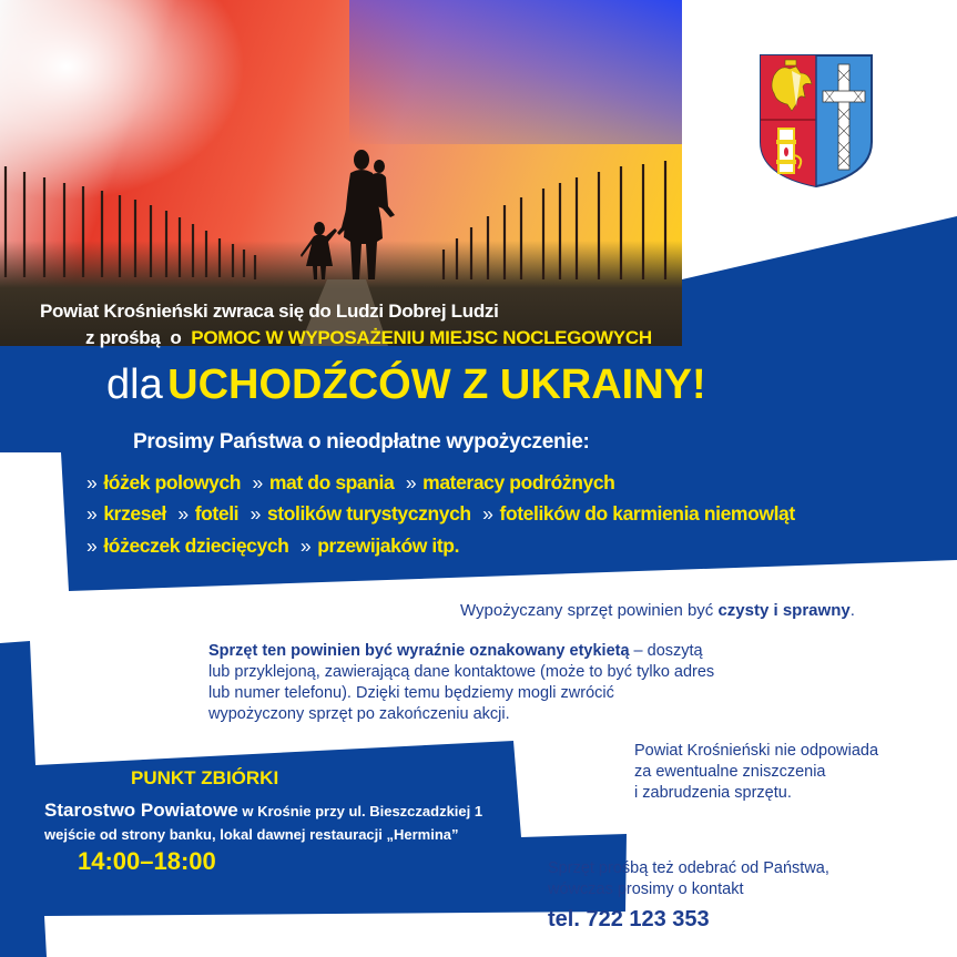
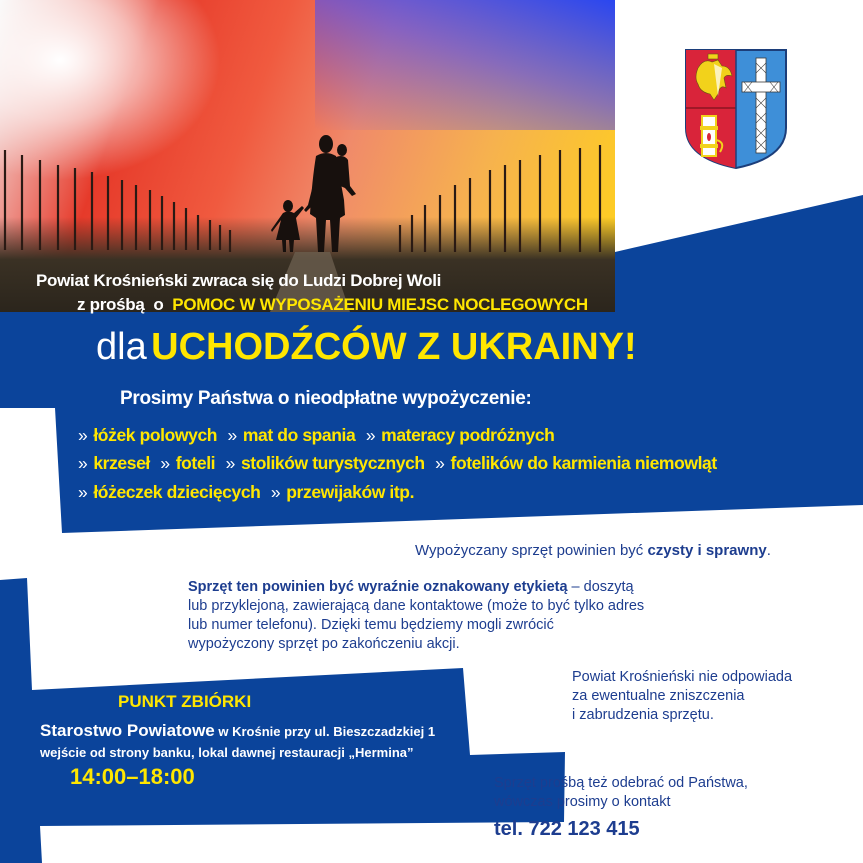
- Powiat Krośnieński zwraca się do Ludzi Dobrej Ludzi
+ Powiat Krośnieński zwraca się do Ludzi Dobrej Woli
  z prośbą o POMOC W WYPOSAŻENIU MIEJSC NOCLEGOWYCH
  dla UCHODŹCÓW Z UKRAINY!
  Prosimy Państwa o nieodpłatne wypożyczenie:
  » łóżek polowych » mat do spania » materacy podróżnych
  » krzeseł » foteli » stolików turystycznych » fotelików do karmienia niemowląt
  » łóżeczek dziecięcych » przewijaków itp.
  Wypożyczany sprzęt powinien być czysty i sprawny.
  Sprzęt ten powinien być wyraźnie oznakowany etykietą – doszytą
  lub przyklejoną, zawierającą dane kontaktowe (może to być tylko adres
  lub numer telefonu). Dzięki temu będziemy mogli zwrócić
  wypożyczony sprzęt po zakończeniu akcji.
  Powiat Krośnieński nie odpowiada
  za ewentualne zniszczenia
  i zabrudzenia sprzętu.
  PUNKT ZBIÓRKI
  Starostwo Powiatowe w Krośnie przy ul. Bieszczadzkiej 1
  wejście od strony banku, lokal dawnej restauracji „Hermina”
  14:00–18:00
  Sprzęt prośbą też odebrać od Państwa,
  wówczas prosimy o kontakt
- tel. 722 123 353
+ tel. 722 123 415
